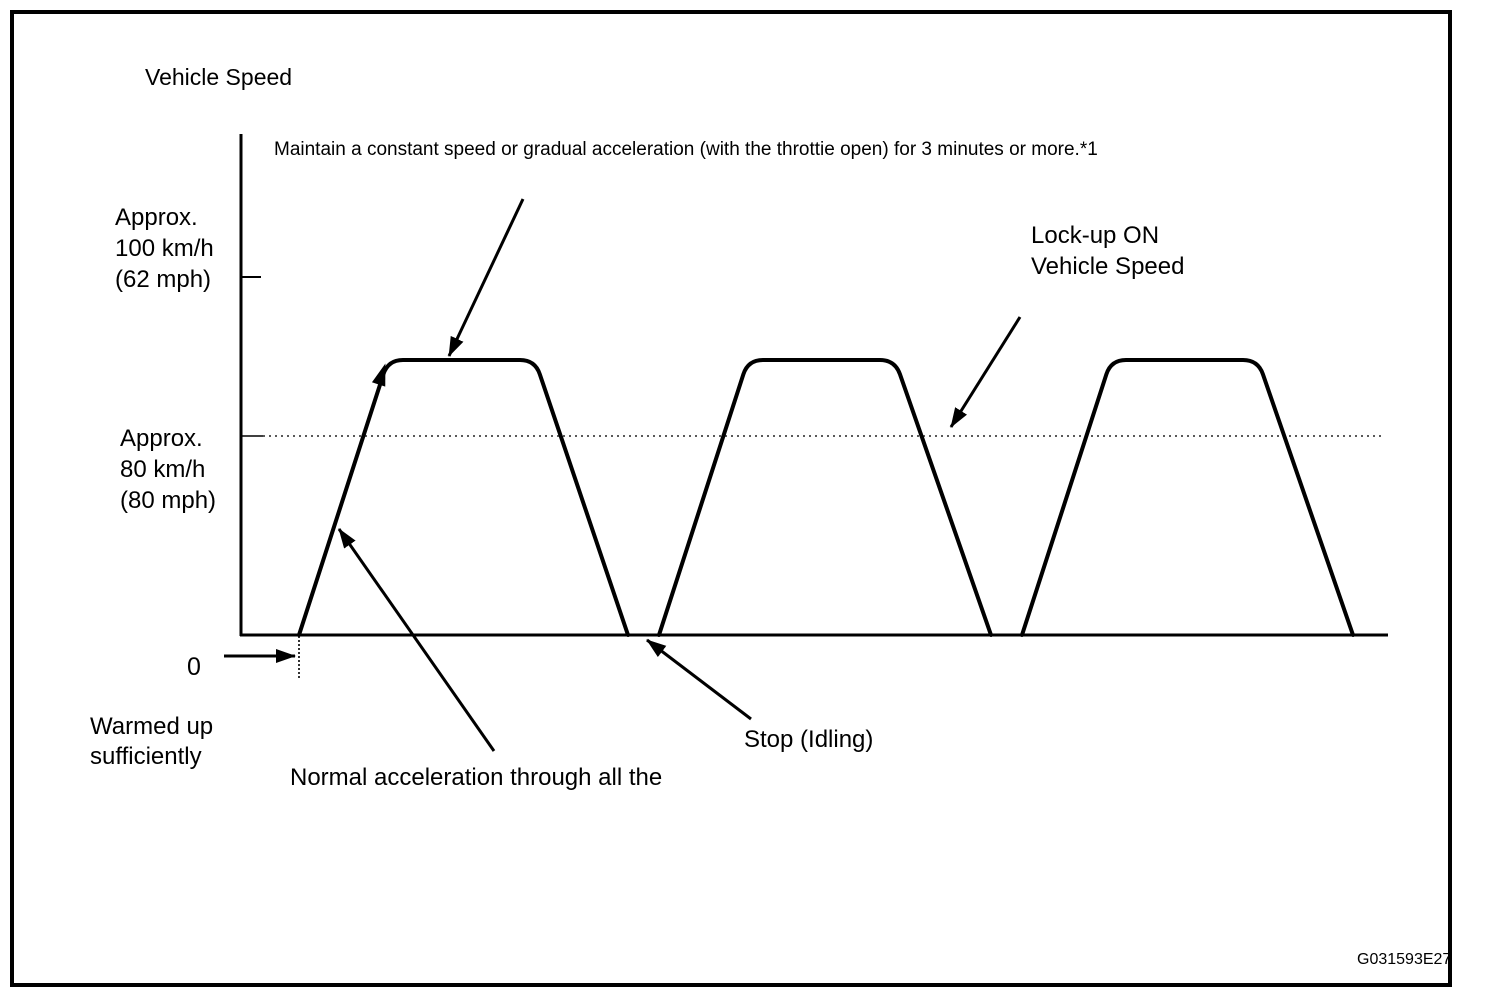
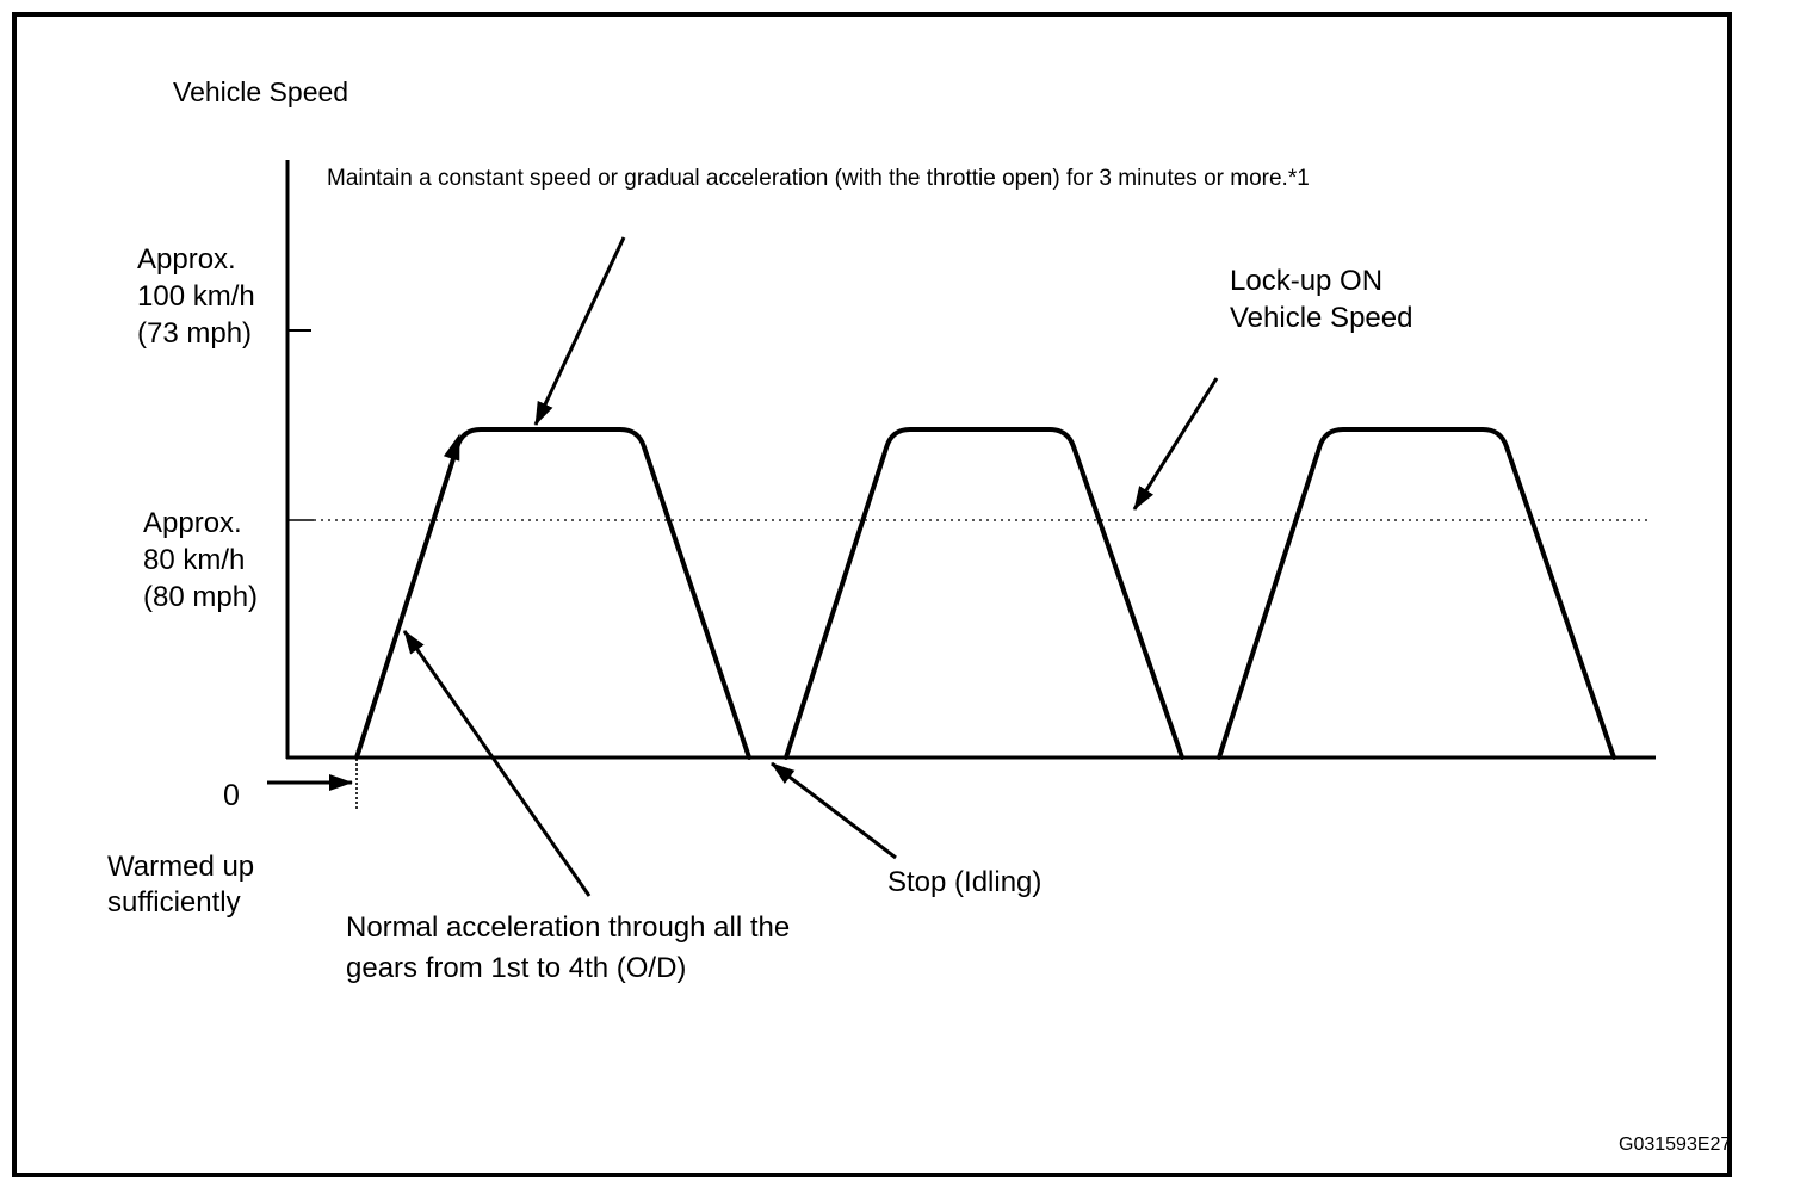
  Vehicle Speed
  Maintain a constant speed or gradual acceleration (with the throttie open) for 3 minutes or more.*1
  Approx.
  100 km/h
- (62 mph)
+ (73 mph)
  Approx.
  80 km/h
  (80 mph)
  Lock-up ON
  Vehicle Speed
  0
  Warmed up
  sufficiently
  Normal acceleration through all the
+ gears from 1st to 4th (O/D)
  Stop (Idling)
  G031593E27
